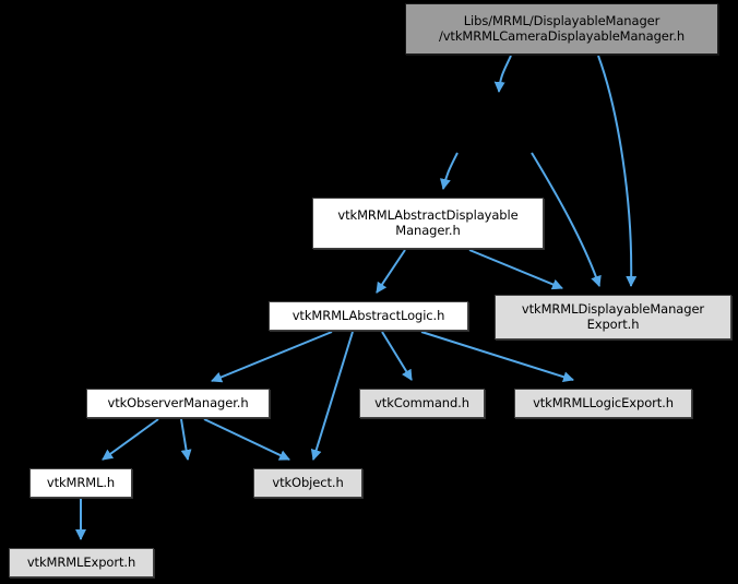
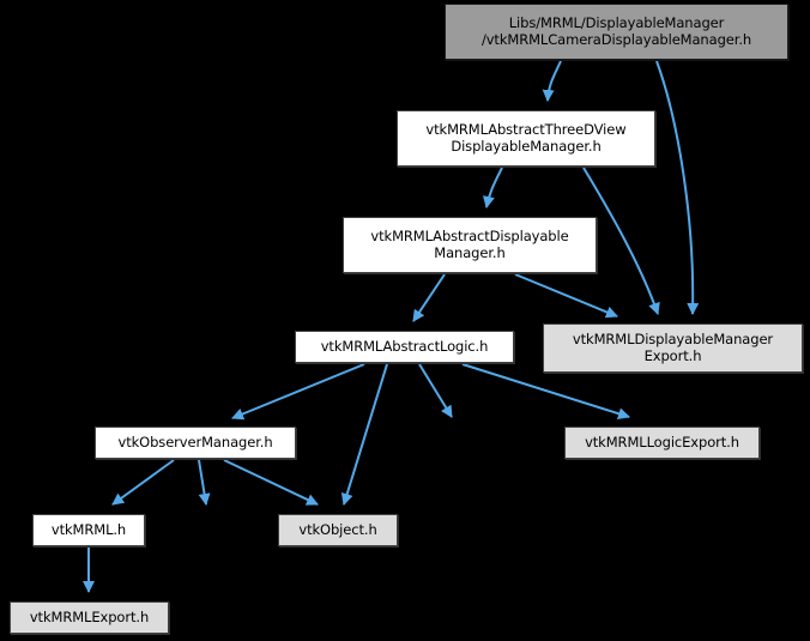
  Libs/MRML/DisplayableManager
  /vtkMRMLCameraDisplayableManager.h
+ vtkMRMLAbstractThreeDView
+ DisplayableManager.h
  vtkMRMLAbstractDisplayable
  Manager.h
  vtkMRMLAbstractLogic.h
  vtkMRMLDisplayableManager
  Export.h
  vtkObserverManager.h
- vtkCommand.h
  vtkMRMLLogicExport.h
  vtkMRML.h
  vtkObject.h
  vtkMRMLExport.h
